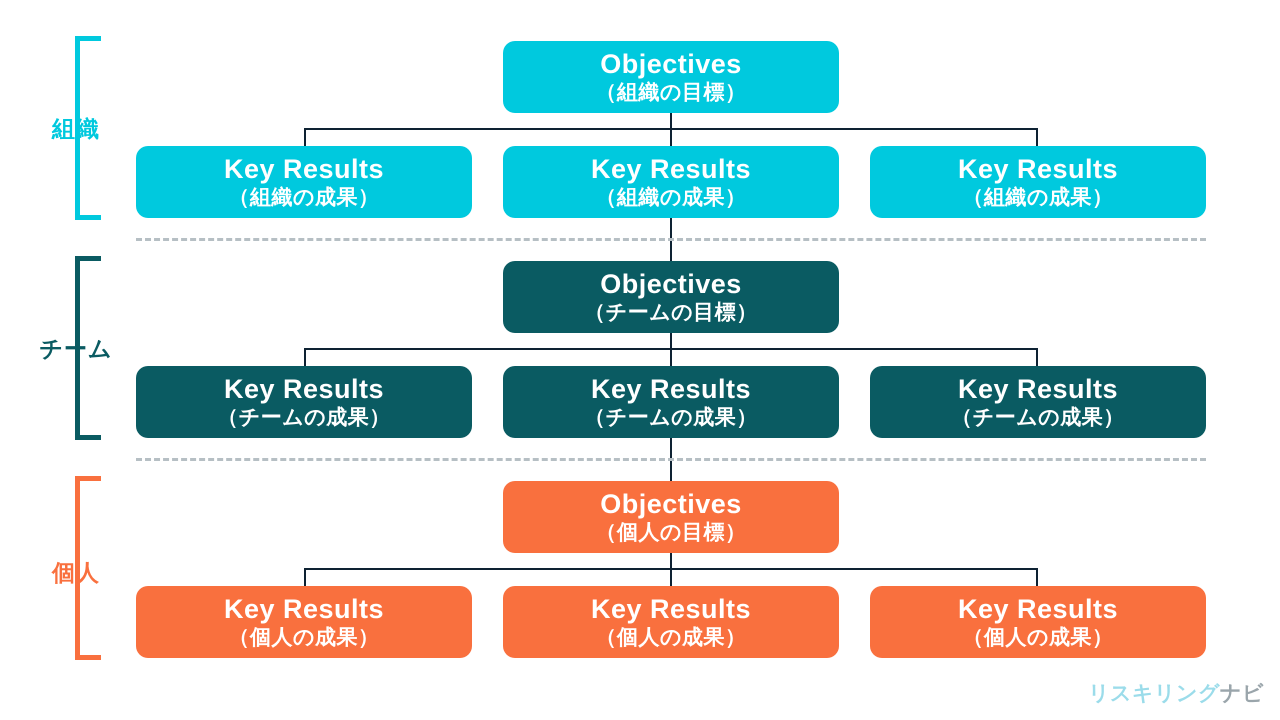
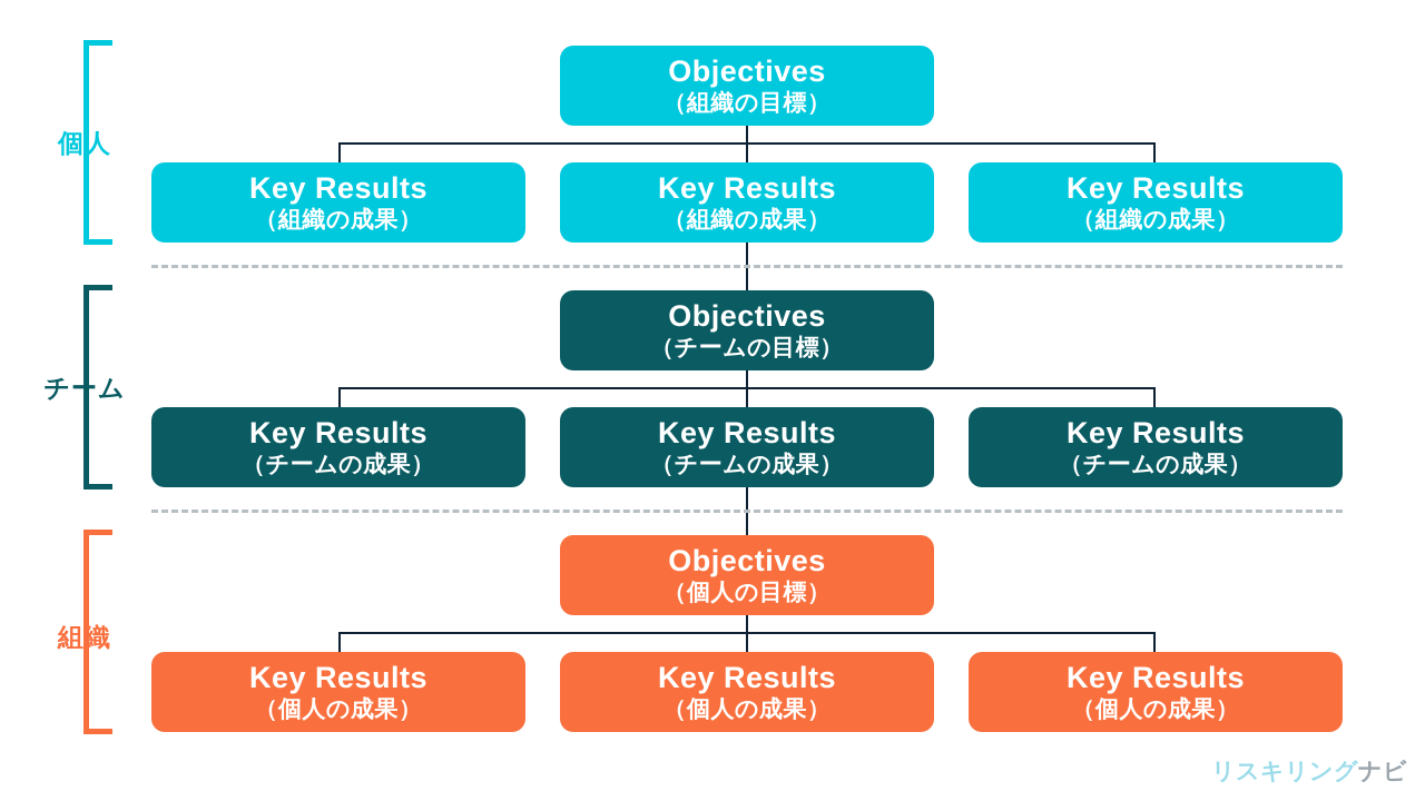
- 組織
+ 個人
  Objectives
  （組織の目標）
  Key Results
  （組織の成果）
  Key Results
  （組織の成果）
  Key Results
  （組織の成果）
  チーム
  Objectives
  （チームの目標）
  Key Results
  （チームの成果）
  Key Results
  （チームの成果）
  Key Results
  （チームの成果）
- 個人
+ 組織
  Objectives
  （個人の目標）
  Key Results
  （個人の成果）
  Key Results
  （個人の成果）
  Key Results
  （個人の成果）
  リスキリング
  ナビ
